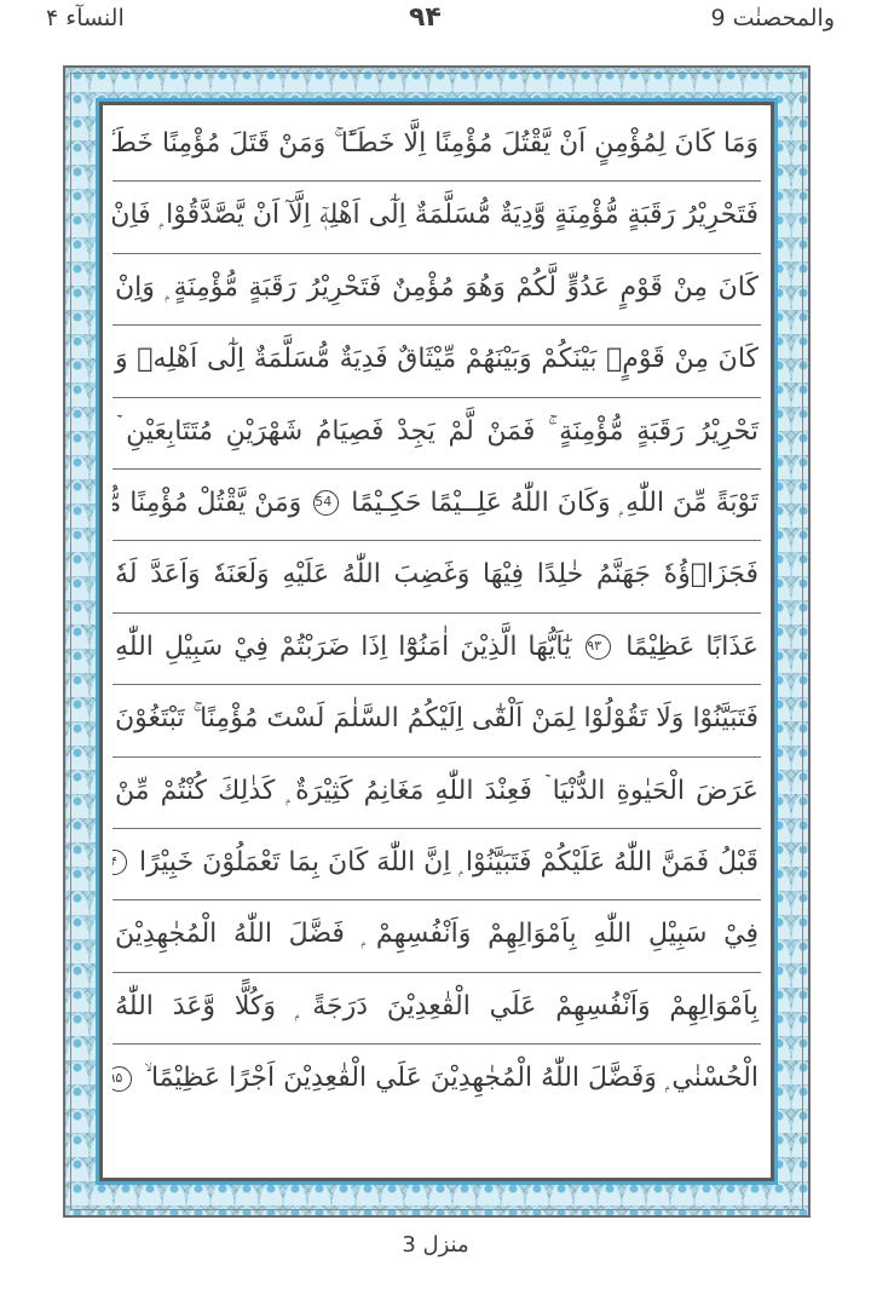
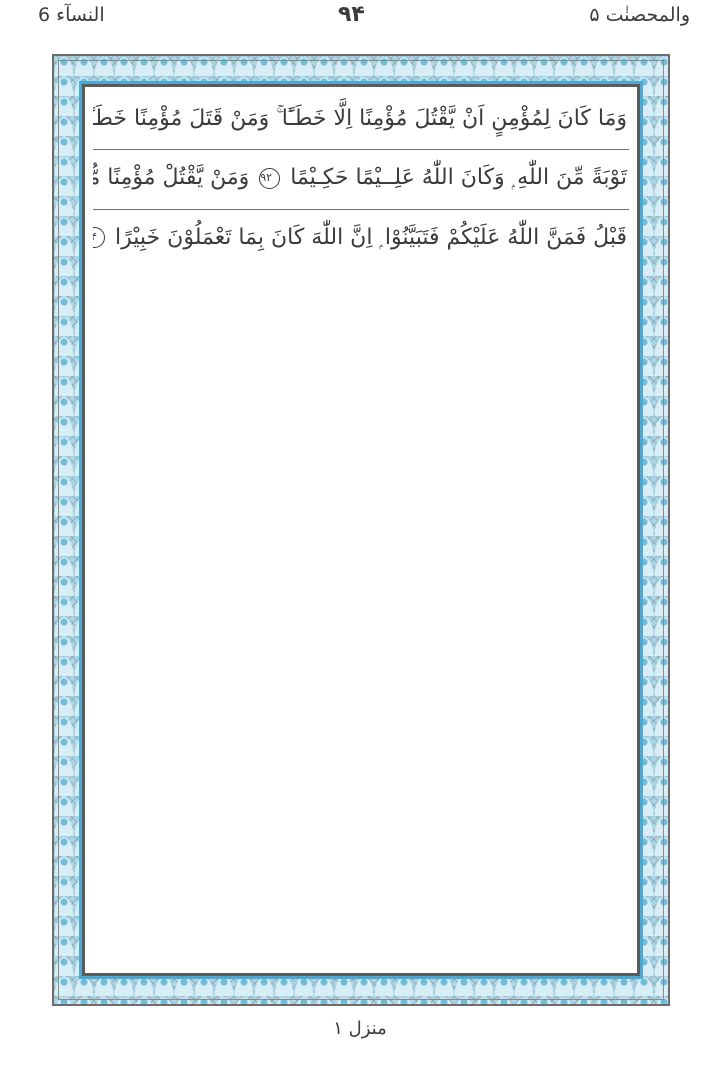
- النسآء ۴
+ النسآء 6
  ۹۴
- والمحصنٰت 9
+ والمحصنٰت ۵
  وَمَا كَانَ لِمُؤْمِنٍ اَنْ يَّقْتُلَ مُؤْمِنًا اِلَّا خَطَـًٔا ۚ وَمَنْ قَتَلَ مُؤْمِنًا خَطَـًٔ
- فَتَحْرِيْرُ رَقَبَةٍ مُّؤْمِنَةٍ وَّدِيَةٌ مُّسَلَّمَةٌ اِلٰٓى اَهْلِهٖٓ اِلَّآ اَنْ يَّصَّدَّقُوْا ۭ فَاِنْ
- كَانَ مِنْ قَوْمٍ عَدُوٍّ لَّكُمْ وَھُوَ مُؤْمِنٌ فَتَحْرِيْرُ رَقَبَةٍ مُّؤْمِنَةٍ ۭ وَاِنْ
- كَانَ مِنْ قَوْمٍۢ بَيْنَكُمْ وَبَيْنَھُمْ مِّيْثَاقٌ فَدِيَةٌ مُّسَلَّمَةٌ اِلٰٓى اَھْلِهٖ وَ
- تَحْرِيْرُ رَقَبَةٍ مُّؤْمِنَةٍ ۚ فَمَنْ لَّمْ يَجِدْ فَصِيَامُ شَهْرَيْنِ مُتَتَابِعَيْنِ ۡ
- تَوْبَةً مِّنَ اللّٰهِ ۭ وَكَانَ اللّٰهُ عَلِــيْمًا حَكِـيْمًا 54 وَمَنْ يَّقْتُلْ مُؤْمِنًا مُّ
+ تَوْبَةً مِّنَ اللّٰهِ ۭ وَكَانَ اللّٰهُ عَلِــيْمًا حَكِـيْمًا ۹۲ وَمَنْ يَّقْتُلْ مُؤْمِنًا مُّ
- فَجَزَاۗؤُهٗ جَهَنَّمُ خٰلِدًا فِيْھَا وَغَضِبَ اللّٰهُ عَلَيْهِ وَلَعَنَهٗ وَاَعَدَّ لَهٗ
- عَذَابًا عَظِيْمًا ۹۳ يٰٓاَيُّھَا الَّذِيْنَ اٰمَنُوْٓا اِذَا ضَرَبْتُمْ فِيْ سَبِيْلِ اللّٰهِ
- فَتَبَيَّنُوْا وَلَا تَقُوْلُوْا لِمَنْ اَلْقٰٓى اِلَيْكُمُ السَّلٰمَ لَسْتَ مُؤْمِنًا ۚ تَبْتَغُوْنَ
- عَرَضَ الْحَيٰوةِ الدُّنْيَا ۡ فَعِنْدَ اللّٰهِ مَغَانِمُ كَثِيْرَةٌ ۭ كَذٰلِكَ كُنْتُمْ مِّنْ
  قَبْلُ فَمَنَّ اللّٰهُ عَلَيْكُمْ فَتَبَيَّنُوْا ۭ اِنَّ اللّٰهَ كَانَ بِمَا تَعْمَلُوْنَ خَبِيْرًا ۴
- فِيْ سَبِيْلِ اللّٰهِ بِاَمْوَالِهِمْ وَاَنْفُسِهِمْ ۭ فَضَّلَ اللّٰهُ الْمُجٰهِدِيْنَ
- بِاَمْوَالِهِمْ وَاَنْفُسِهِمْ عَلَي الْقٰعِدِيْنَ دَرَجَةً ۭ وَكُلًّا وَّعَدَ اللّٰهُ
- الْحُسْنٰي ۭ وَفَضَّلَ اللّٰهُ الْمُجٰهِدِيْنَ عَلَي الْقٰعِدِيْنَ اَجْرًا عَظِيْمًا ۙ ۹۵
- منزل 3
+ منزل ۱
